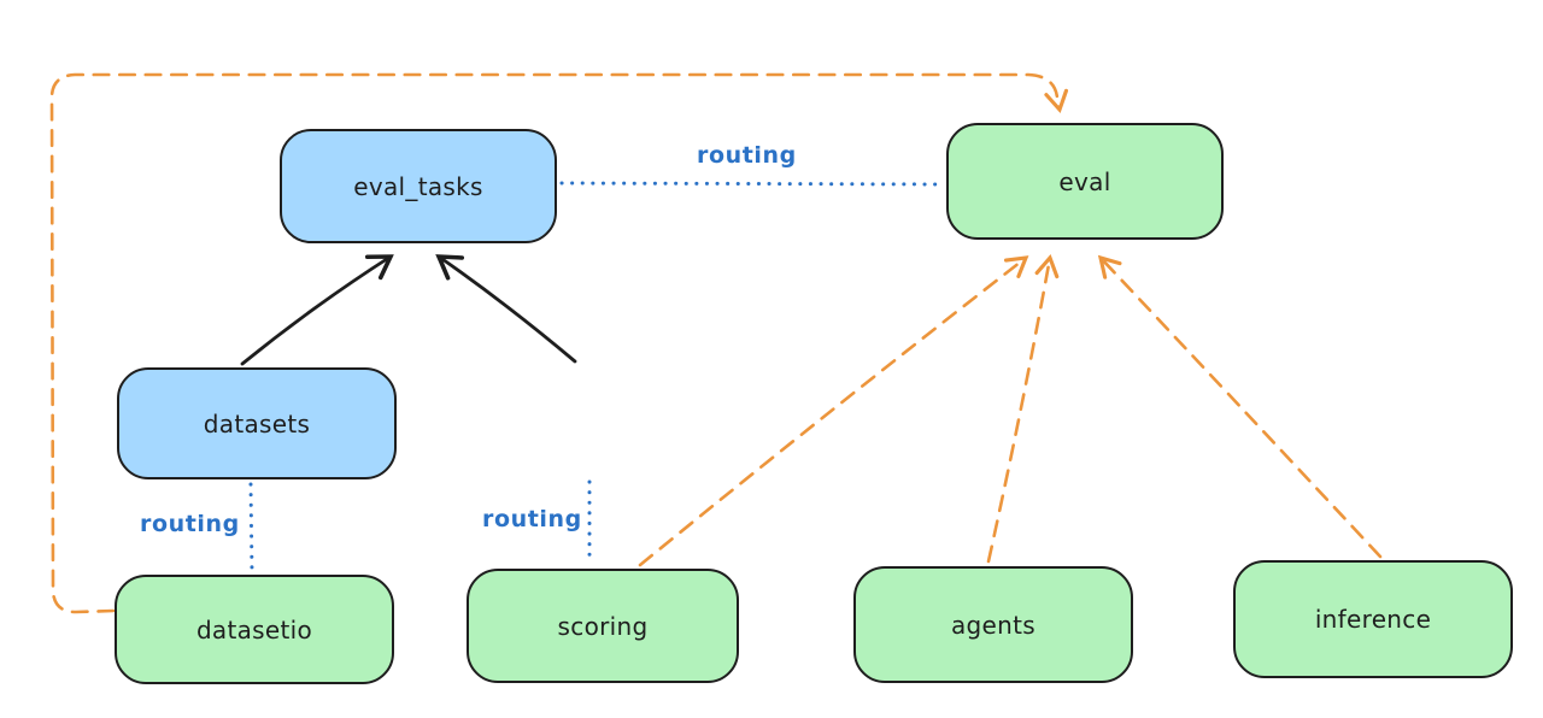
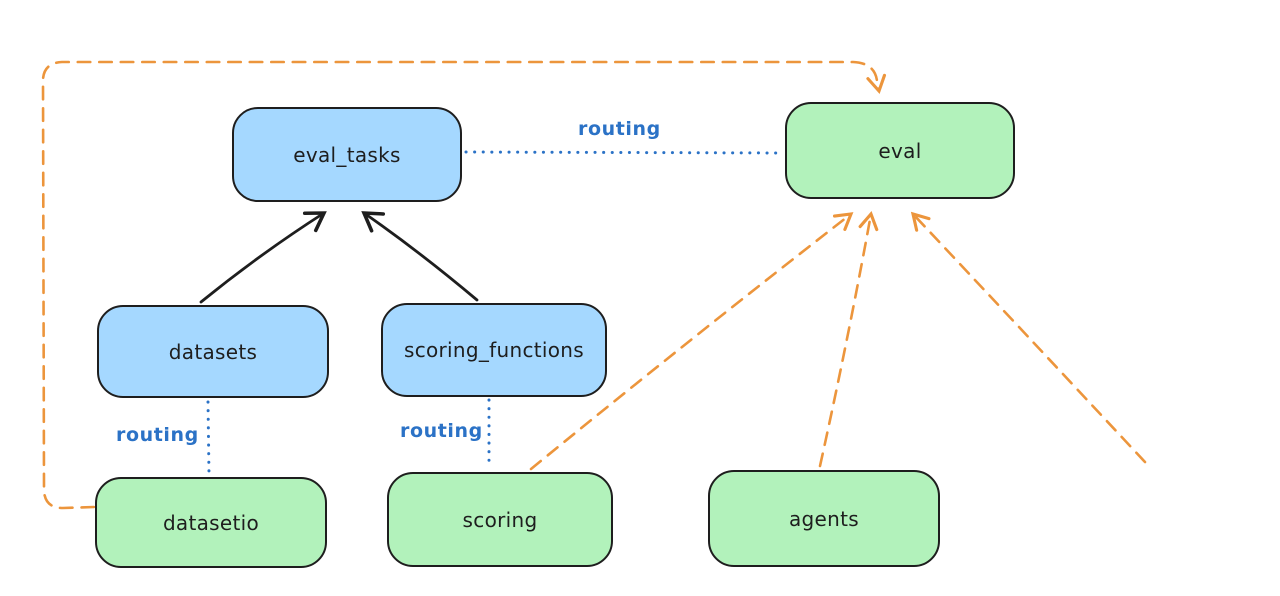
  eval_tasks
  eval
  datasets
+ scoring_functions
  datasetio
  scoring
  agents
- inference
  routing
  routing
  routing
